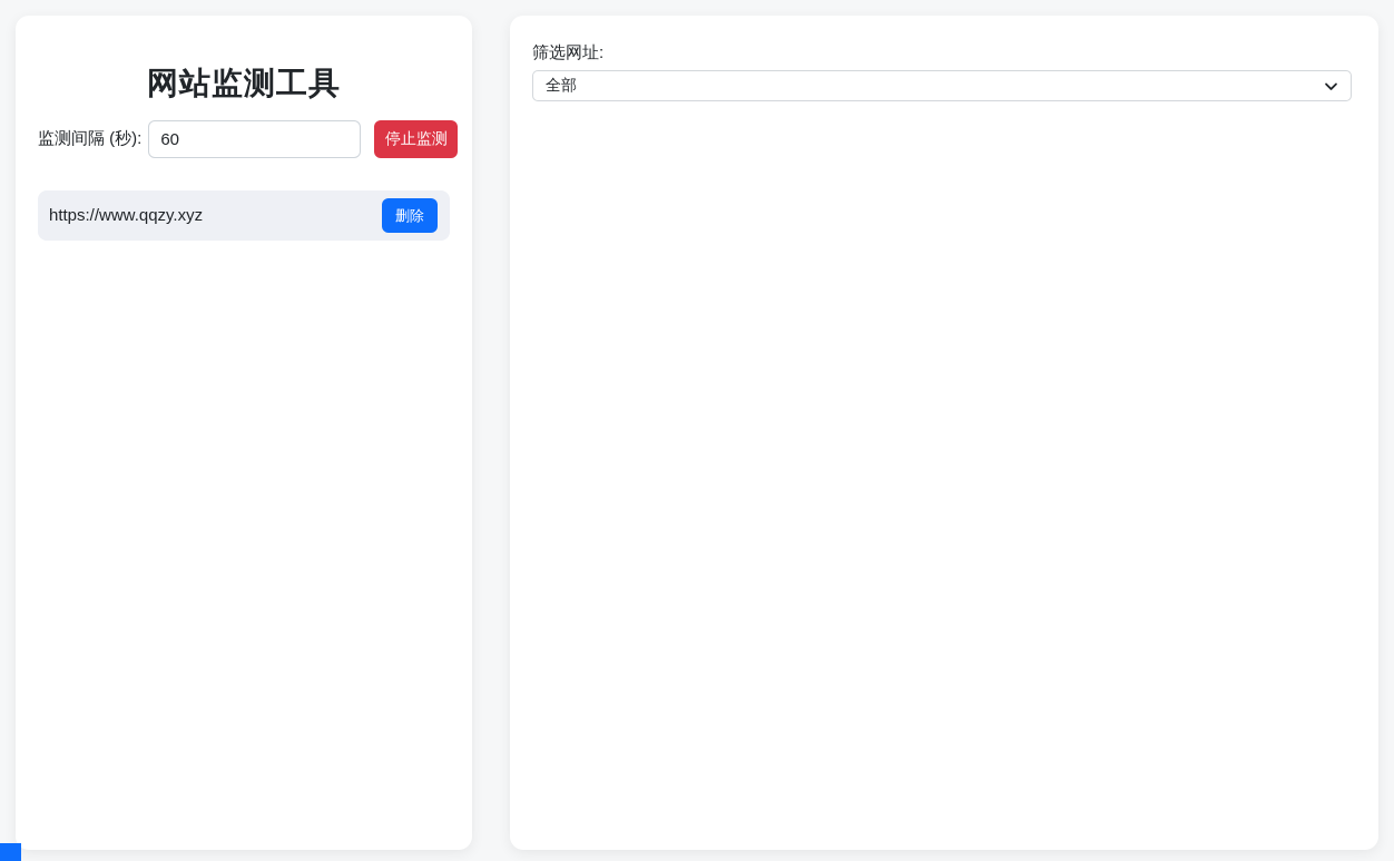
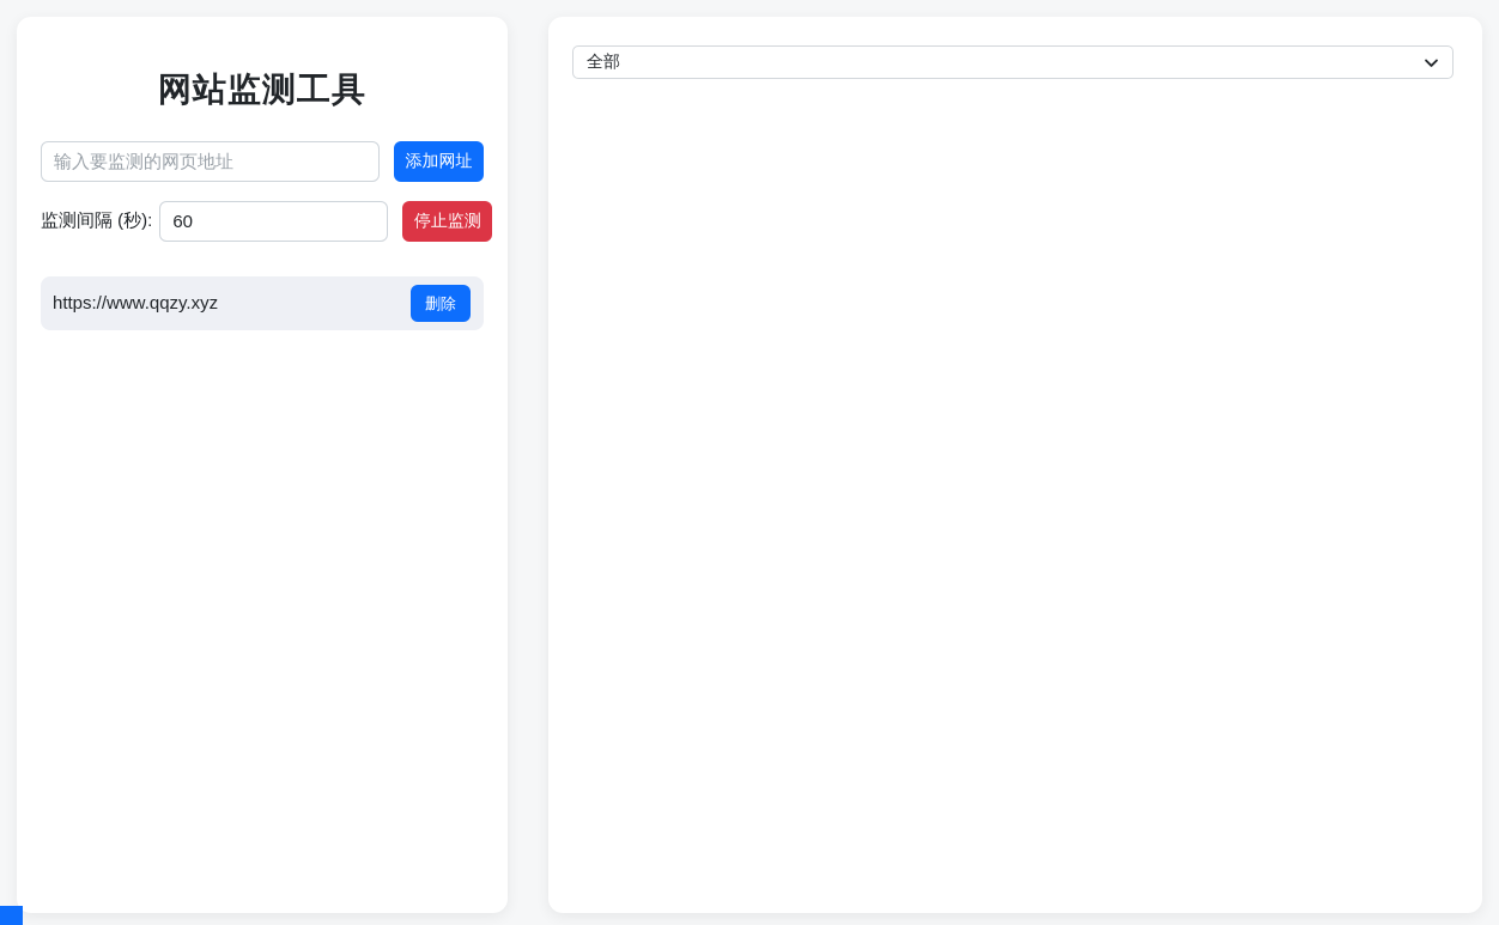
  网站监测工具
+ 输入要监测的网页地址
+ 添加网址
  监测间隔 (秒):
  60
  停止监测
  https://www.qqzy.xyz
  删除
- 筛选网址:
  全部
